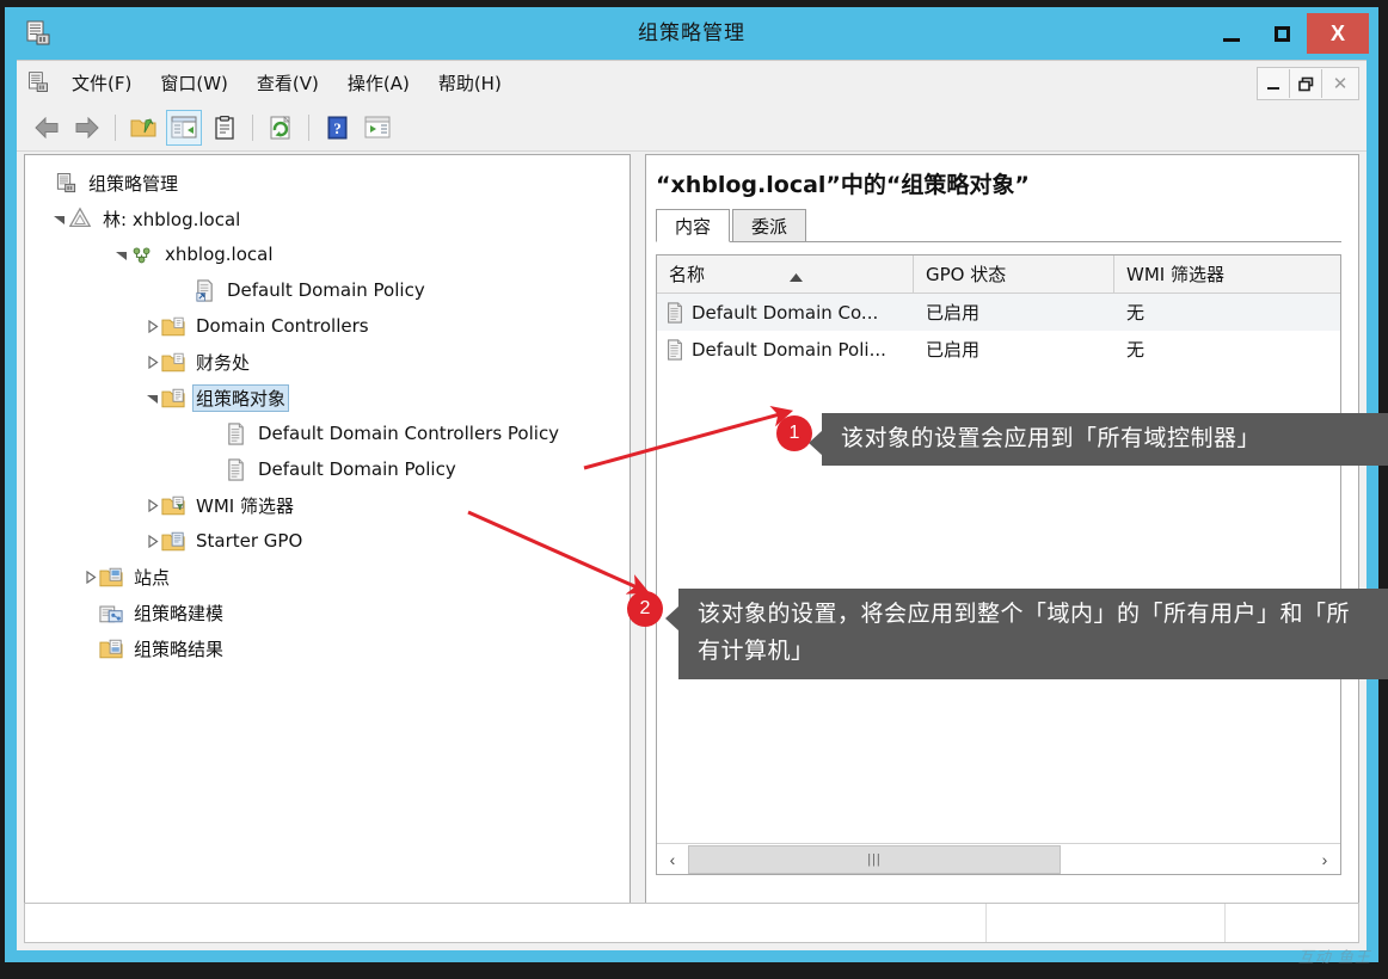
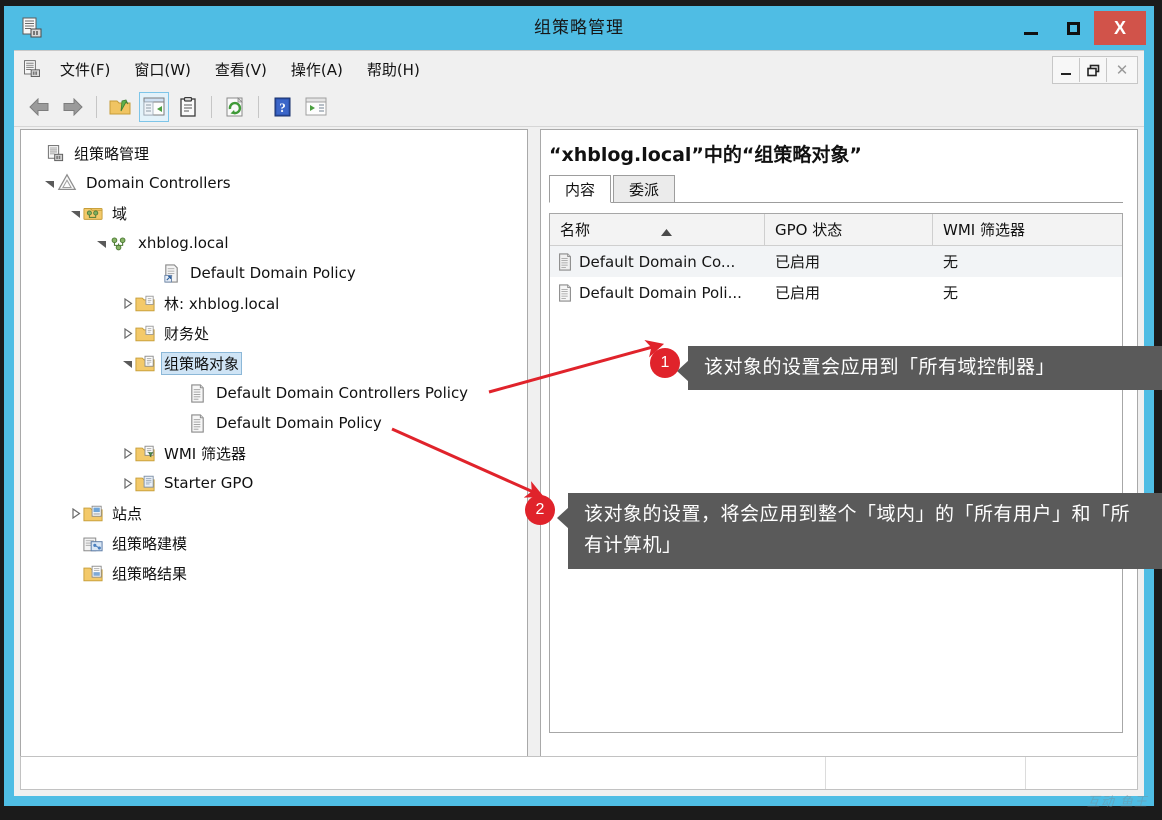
  组策略管理
  X
  文件(F)
  窗口(W)
  查看(V)
  操作(A)
  帮助(H)
  ✕
  ?
  组策略管理
- 林: xhblog.local
+ Domain Controllers
+ 域
  xhblog.local
  Default Domain Policy
- Domain Controllers
+ 林: xhblog.local
  财务处
  组策略对象
  Default Domain Controllers Policy
  Default Domain Policy
  WMI 筛选器
  Starter GPO
  站点
  组策略建模
  组策略结果
  “xhblog.local”中的“组策略对象”
  内容
  委派
  名称
  GPO 状态
  WMI 筛选器
  Default Domain Co...
  已启用
  无
  Default Domain Poli...
  已启用
  无
- ‹
- |||
- ›
  该对象的设置会应用到「所有域控制器」
  1
  该对象的设置，将会应用到整个「域内」的「所有用户」和「所有计算机」
  2
  互动 鱼王
